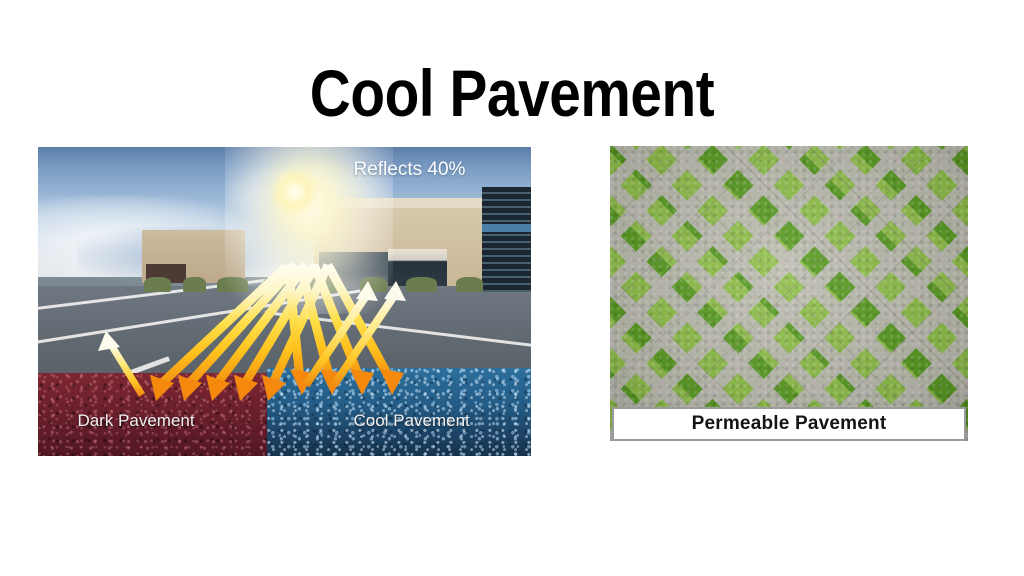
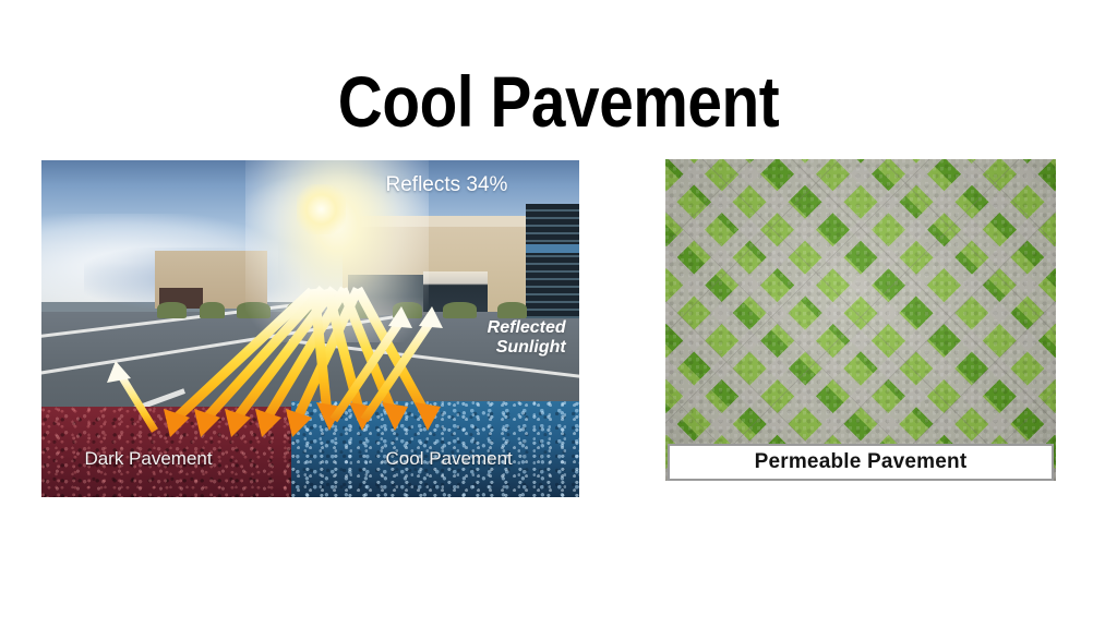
  Cool Pavement
- Reflects 40%
+ Reflects 34%
+ Reflected
+ Sunlight
  Dark Pavement
  Cool Pavement
  Permeable Pavement
